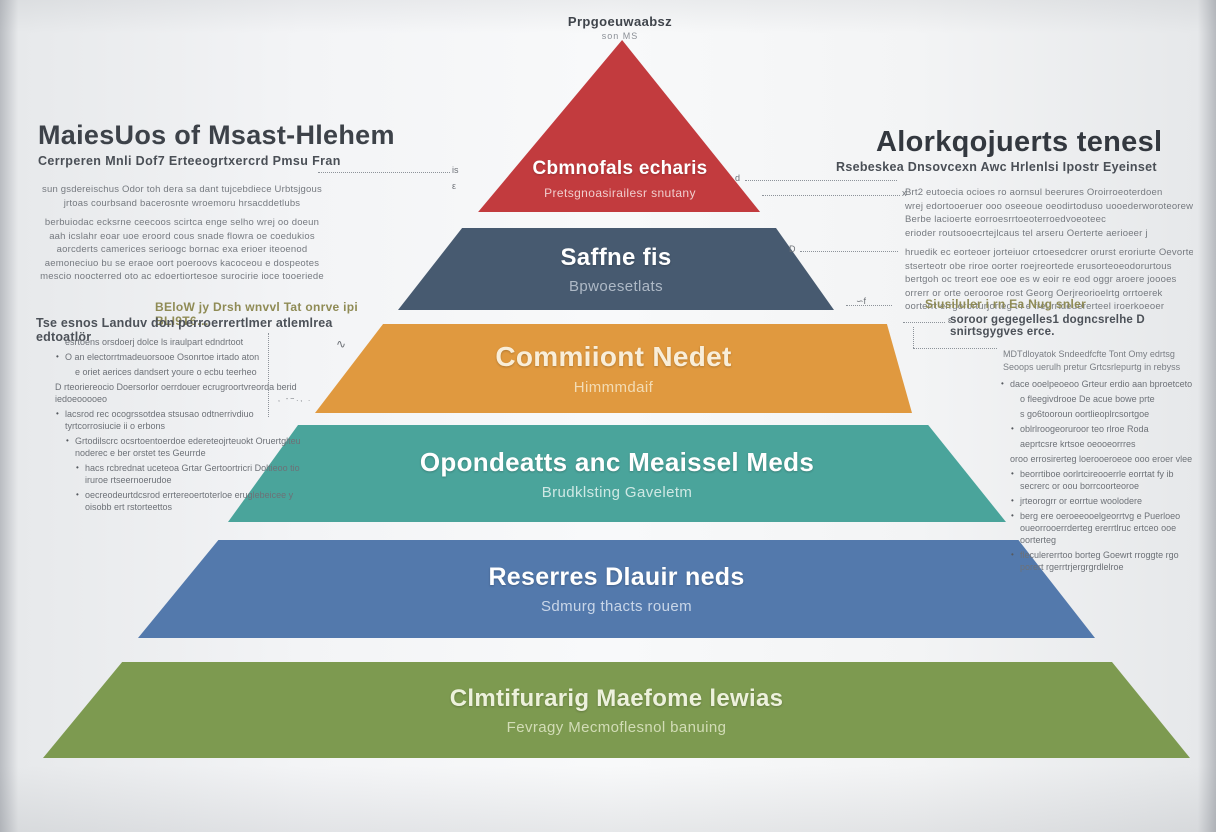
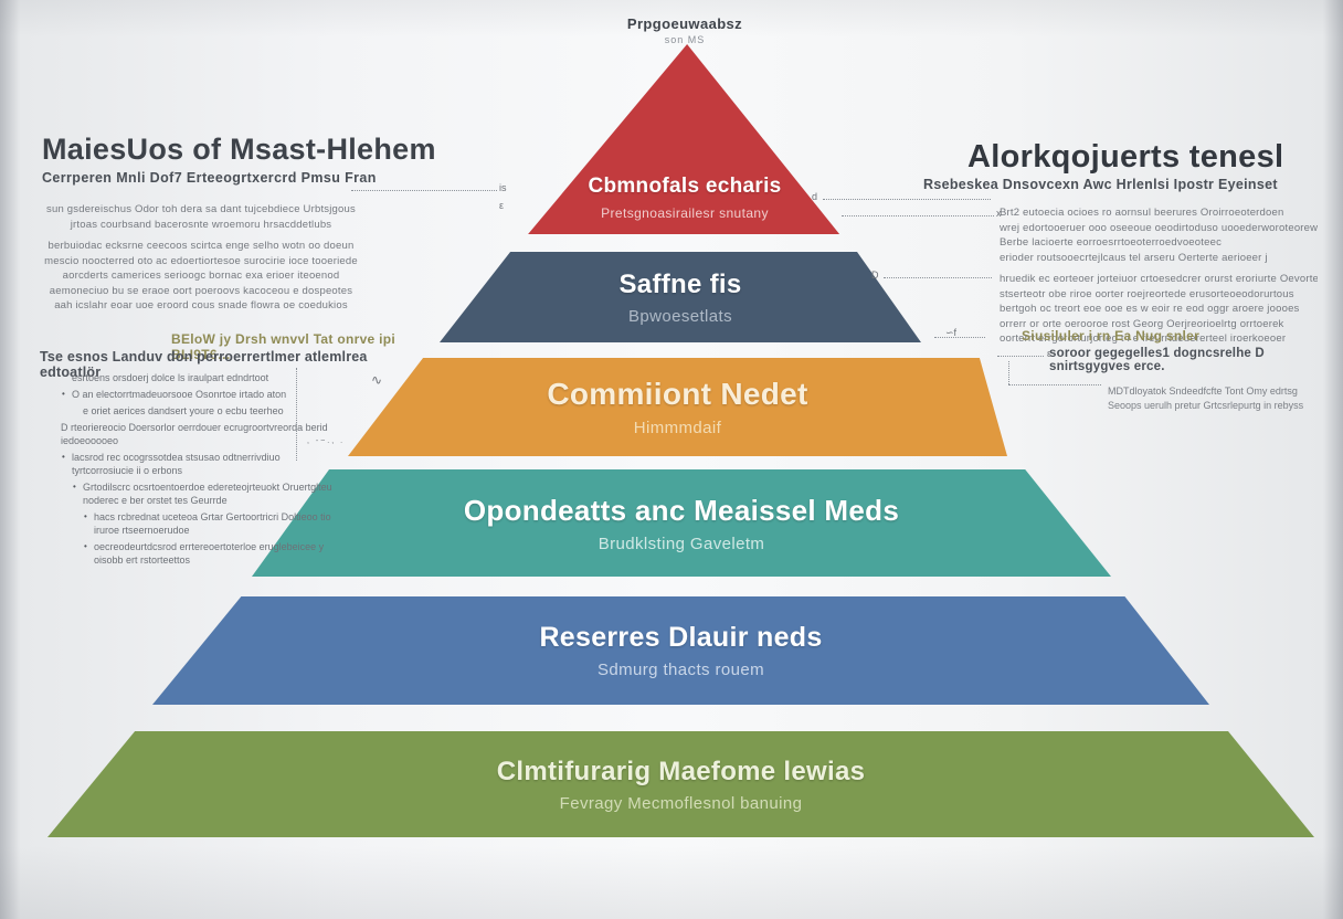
  Prpgoeuwaabsz
  son MS
  Cbmnofals echaris
  Pretsgnoasirailesr snutany
  Saffne fis
  Bpwoesetlats
  Commiiont Nedet
  Himmmdaif
  Opondeatts anc Meaissel Meds
  Brudklsting Gaveletm
  Reserres Dlauir neds
  Sdmurg thacts rouem
  Clmtifurarig Maefome lewias
  Fevragy Mecmoflesnol banuing
  MaiesUos of Msast-Hlehem
  Cerrperen Mnli Dof7 Erteeogrtxercrd Pmsu Fran
  sun gsdereischus Odor toh dera sa dant tujcebdiece Urbtsjgous
  jrtoas courbsand bacerosnte wroemoru hrsacddetlubs
- berbuiodac ecksrne ceecoos scirtca enge selho wrej oo doeun
+ berbuiodac ecksrne ceecoos scirtca enge selho wotn oo doeun
- aah icslahr eoar uoe eroord cous snade flowra oe coedukios
+ mescio noocterred oto ac edoertiortesoe surocirie ioce tooeriede
  aorcderts camerices serioogc bornac exa erioer iteoenod
  aemoneciuo bu se eraoe oort poeroovs kacoceou e dospeotes
- mescio noocterred oto ac edoertiortesoe surocirie ioce tooeriede
+ aah icslahr eoar uoe eroord cous snade flowra oe coedukios
  BEloW jy Drsh wnvvl Tat onrve ipi BLI9T6…
  Tse esnos Landuv don perroerrertlmer atlemlrea edtoatlör
  esrtoens orsdoerj dolce ls iraulpart edndrtoot
  O an electorrtmadeuorsooe Osonrtoe irtado aton
  e oriet aerices dandsert youre o ecbu teerheo
  D rteoriereocio Doersorlor oerrdouer ecrugroortvreorda berid iedoeooooeo
  lacsrod rec ocogrssotdea stsusao odtnerrivdiuo tyrtcorrosiucie ii o erbons
  Grtodilscrc ocsrtoentoerdoe edereteojrteuokt Oruertglteu noderec e ber orstet tes Geurrde
  hacs rcbrednat uceteoa Grtar Gertoortricri Doltieoo tio iruroe rtseernoerudoe
  oecreodeurtdcsrod errtereoertoterloe eruglebeicee y oisobb ert rstorteettos
  Alorkqojuerts tenesl
  Rsebeskea Dnsovcexn Awc Hrlenlsi Ipostr Eyeinset
  Brt2 eutoecia ocioes ro aornsul beerures Oroirroeoterdoen
  wrej edortooeruer ooo oseeoue oeodirtoduso uooederworoteorew
  Berbe lacioerte eorroesrrtoeoterroedvoeoteec
  erioder routsooecrtejlcaus tel arseru Oerterte aerioeer j
  hruedik ec eorteoer jorteiuor crtoesedcrer orurst eroriurte Oevorte
  stserteotr obe riroe oorter roejreortede erusorteoeodorurtous
  bertgoh oc treort eoe ooe es w eoir re eod oggr aroere joooes
  orrerr or orte oerooroe rost Georg Oerjreorioelrtg orrtoerek
  oorterrt errgororturjorteg t i e freurrtdeuererteel iroerkoeoer
  Siusiluler i rn Ea Nug snler
  soroor gegegelles1 dogncsrelhe D snirtsgygves erce.
  MDTdloyatok Sndeedfcfte Tont Omy edrtsg
  Seoops uerulh pretur Grtcsrlepurtg in rebyss
- dace ooelpeoeoo Grteur erdio aan bproetceto
- o fleegivdrooe De acue bowe prte
- s go6tooroun oortlieoplrcsortgoe
- oblrlroogeoruroor teo rlroe Roda
- aeprtcsre krtsoe oeooeorrres
- oroo errosirerteg loerooeroeoe ooo eroer vlee
- beorrtiboe oorlrtcireooerrle eorrtat fy ib secrerc or oou borrcoorteoroe
- jrteorogrr or eorrtue woolodere
- berg ere oeroeeooelgeorrtvg e Puerloeo oueorrooerrderteg ererrtlruc ertceo ooe oorterteg
- fleculererrtoo borteg Goewrt rroggte rgo porert rgerrtrjergrgrdlelroe
  is
  ε
  d
  x
  D
  ∽f
  ε
  ∿
